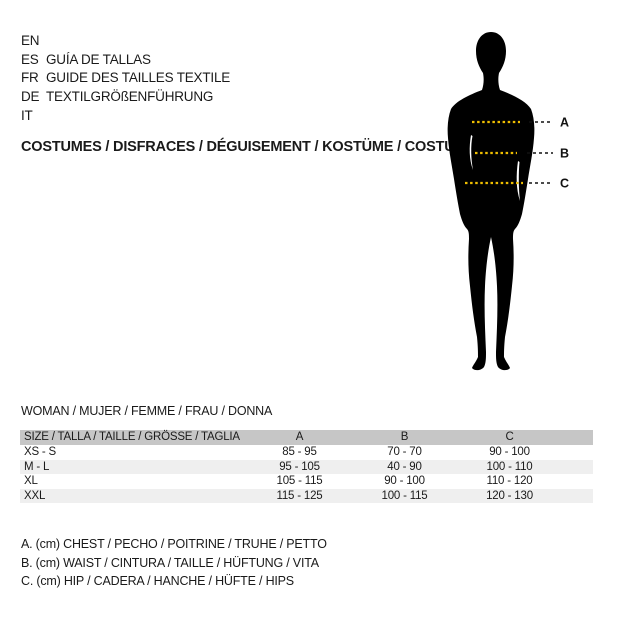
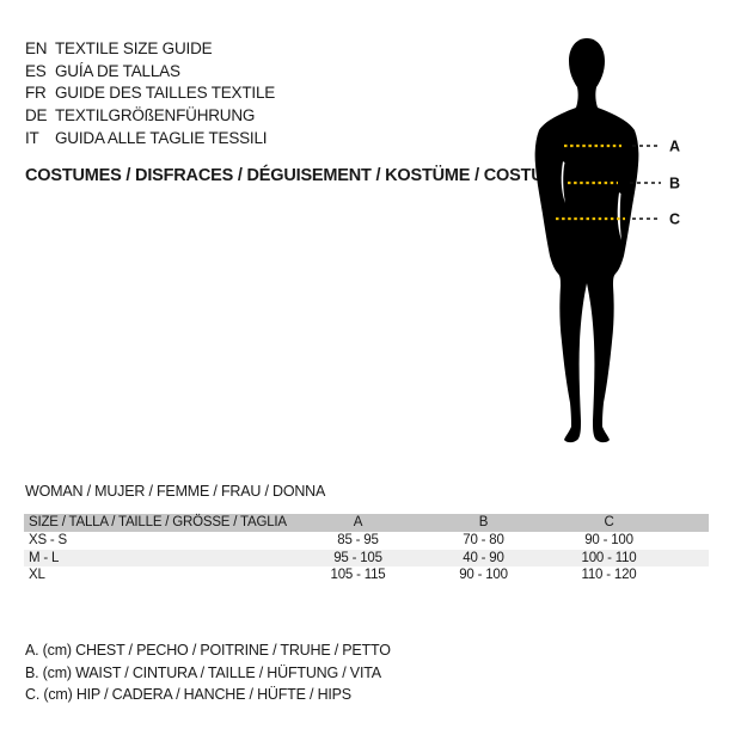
  EN
+ TEXTILE SIZE GUIDE
  ES
  GUÍA DE TALLAS
  FR
  GUIDE DES TAILLES TEXTILE
  DE
  TEXTILGRÖßENFÜHRUNG
  IT
+ GUIDA ALLE TAGLIE TESSILI
  COSTUMES / DISFRACES / DÉGUISEMENT / KOSTÜME / COST
  A
  B
  C
  WOMAN / MUJER / FEMME / FRAU / DONNA
  SIZE / TALLA / TAILLE / GRÖSSE / TAGLIA	A	B	C
- XS - S	85 - 95	70 - 70	90 - 100
+ XS - S	85 - 95	70 - 80	90 - 100
  M - L	95 - 105	40 - 90	100 - 110
  XL	105 - 115	90 - 100	110 - 120
- XXL	115 - 125	100 - 115	120 - 130
  A. (cm) CHEST / PECHO / POITRINE / TRUHE / PETTO
  B. (cm) WAIST / CINTURA / TAILLE / HÜFTUNG / VITA
  C. (cm) HIP / CADERA / HANCHE / HÜFTE / HIPS
